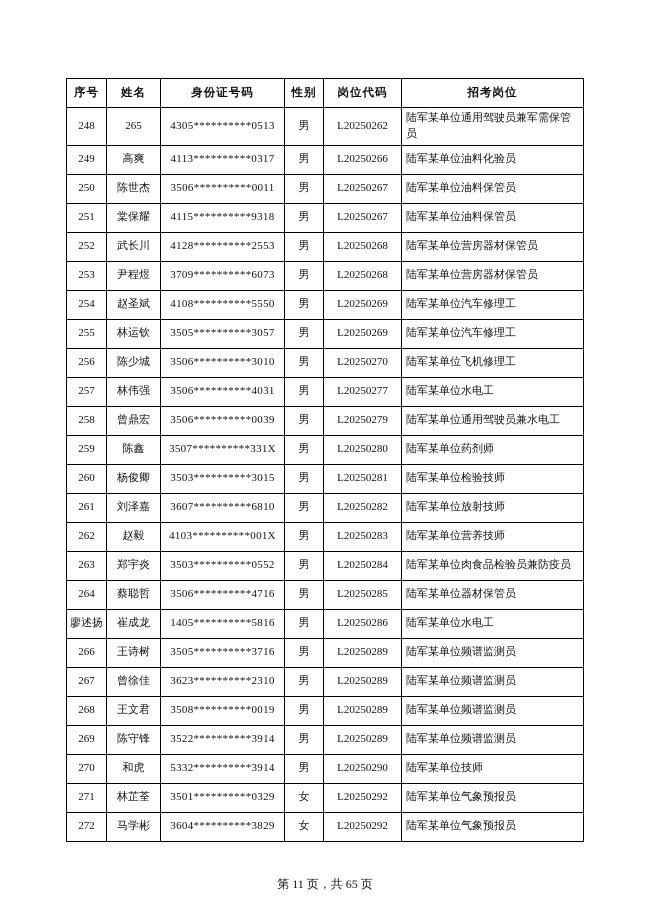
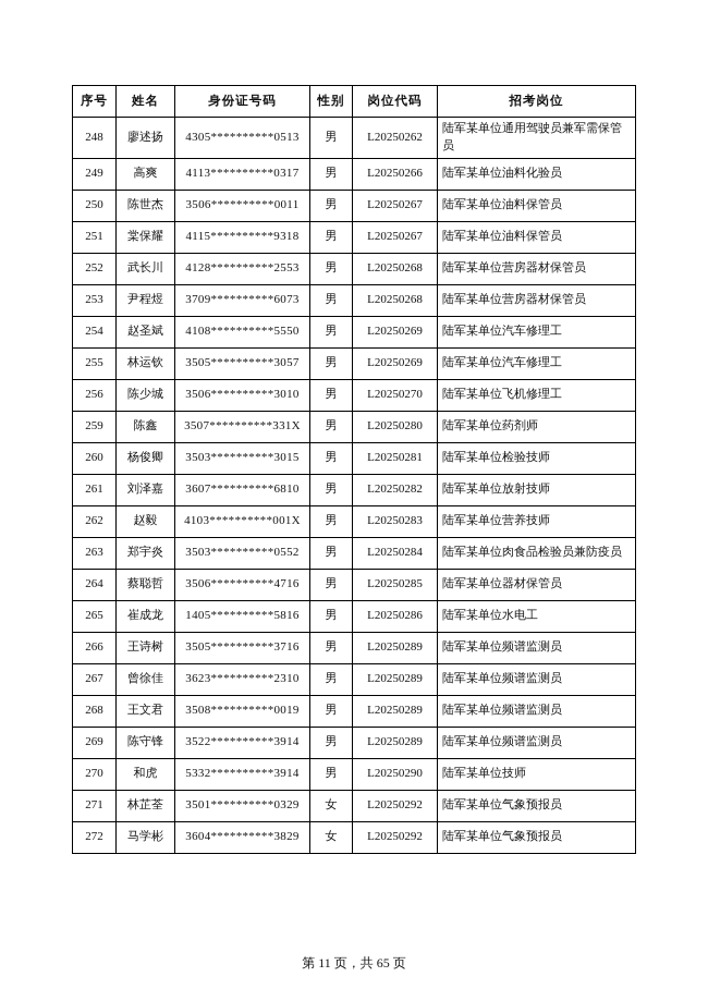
  序号	姓名	身份证号码	性别	岗位代码	招考岗位
- 248	265	4305**********0513	男	L20250262	陆军某单位通用驾驶员兼军需保管员
+ 248	廖述扬	4305**********0513	男	L20250262	陆军某单位通用驾驶员兼军需保管员
  249	高爽	4113**********0317	男	L20250266	陆军某单位油料化验员
  250	陈世杰	3506**********0011	男	L20250267	陆军某单位油料保管员
  251	棠保耀	4115**********9318	男	L20250267	陆军某单位油料保管员
  252	武长川	4128**********2553	男	L20250268	陆军某单位营房器材保管员
  253	尹程煜	3709**********6073	男	L20250268	陆军某单位营房器材保管员
  254	赵圣斌	4108**********5550	男	L20250269	陆军某单位汽车修理工
  255	林运钦	3505**********3057	男	L20250269	陆军某单位汽车修理工
  256	陈少城	3506**********3010	男	L20250270	陆军某单位飞机修理工
- 257	林伟强	3506**********4031	男	L20250277	陆军某单位水电工
- 258	曾鼎宏	3506**********0039	男	L20250279	陆军某单位通用驾驶员兼水电工
  259	陈鑫	3507**********331X	男	L20250280	陆军某单位药剂师
  260	杨俊卿	3503**********3015	男	L20250281	陆军某单位检验技师
  261	刘泽嘉	3607**********6810	男	L20250282	陆军某单位放射技师
  262	赵毅	4103**********001X	男	L20250283	陆军某单位营养技师
  263	郑宇炎	3503**********0552	男	L20250284	陆军某单位肉食品检验员兼防疫员
  264	蔡聪哲	3506**********4716	男	L20250285	陆军某单位器材保管员
- 廖述扬	崔成龙	1405**********5816	男	L20250286	陆军某单位水电工
+ 265	崔成龙	1405**********5816	男	L20250286	陆军某单位水电工
  266	王诗树	3505**********3716	男	L20250289	陆军某单位频谱监测员
  267	曾徐佳	3623**********2310	男	L20250289	陆军某单位频谱监测员
  268	王文君	3508**********0019	男	L20250289	陆军某单位频谱监测员
  269	陈守锋	3522**********3914	男	L20250289	陆军某单位频谱监测员
  270	和虎	5332**********3914	男	L20250290	陆军某单位技师
  271	林芷荃	3501**********0329	女	L20250292	陆军某单位气象预报员
  272	马学彬	3604**********3829	女	L20250292	陆军某单位气象预报员
  第 11 页，共 65 页
